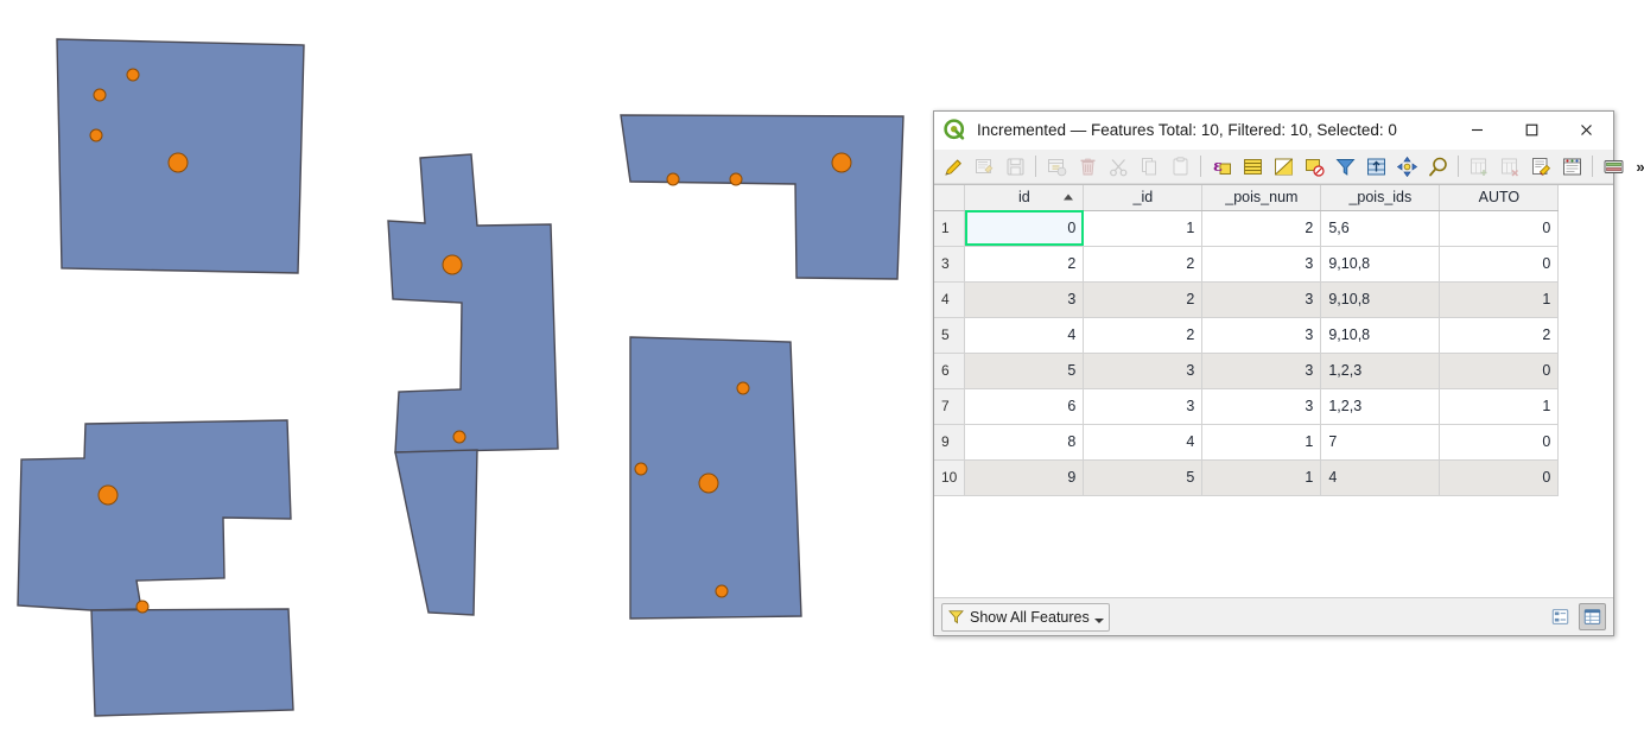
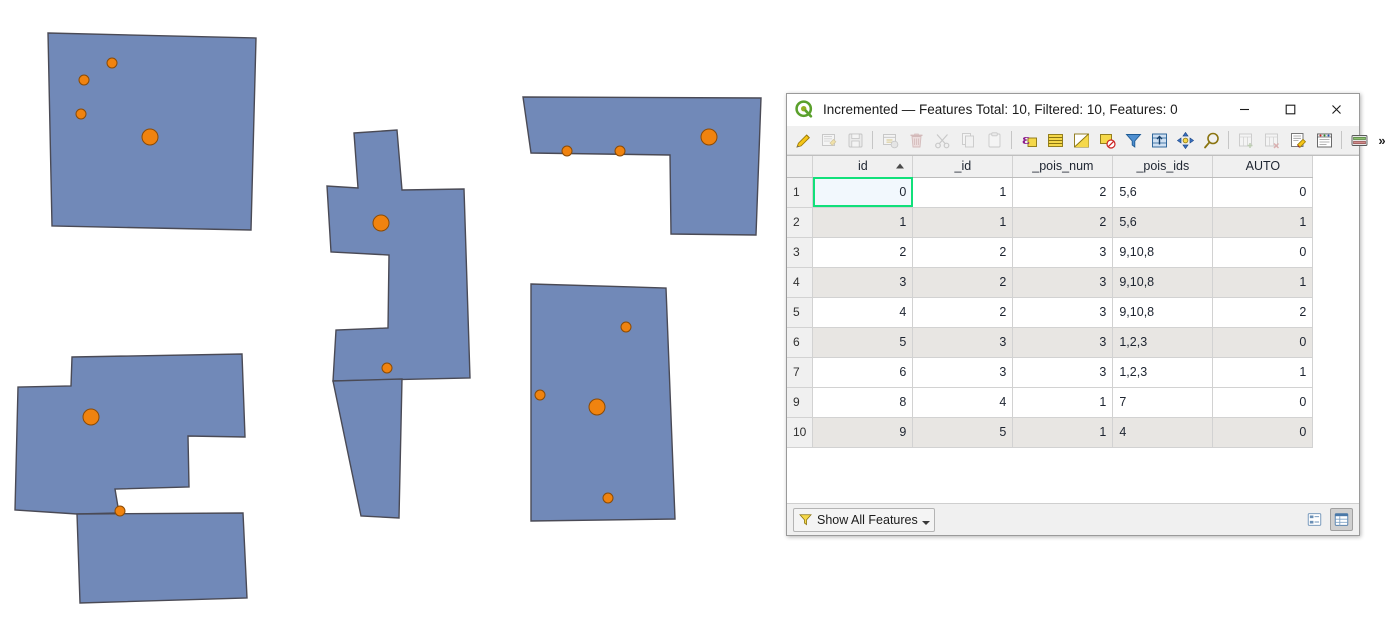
- Incremented — Features Total: 10, Filtered: 10, Selected: 0
+ Incremented — Features Total: 10, Filtered: 10, Features: 0
  ε
  »
  	id	_id	_pois_num	_pois_ids	AUTO
  1	0	1	2	5,6	0
+ 2	1	1	2	5,6	1
  3	2	2	3	9,10,8	0
  4	3	2	3	9,10,8	1
  5	4	2	3	9,10,8	2
  6	5	3	3	1,2,3	0
  7	6	3	3	1,2,3	1
  9	8	4	1	7	0
  10	9	5	1	4	0
  Show All Features
